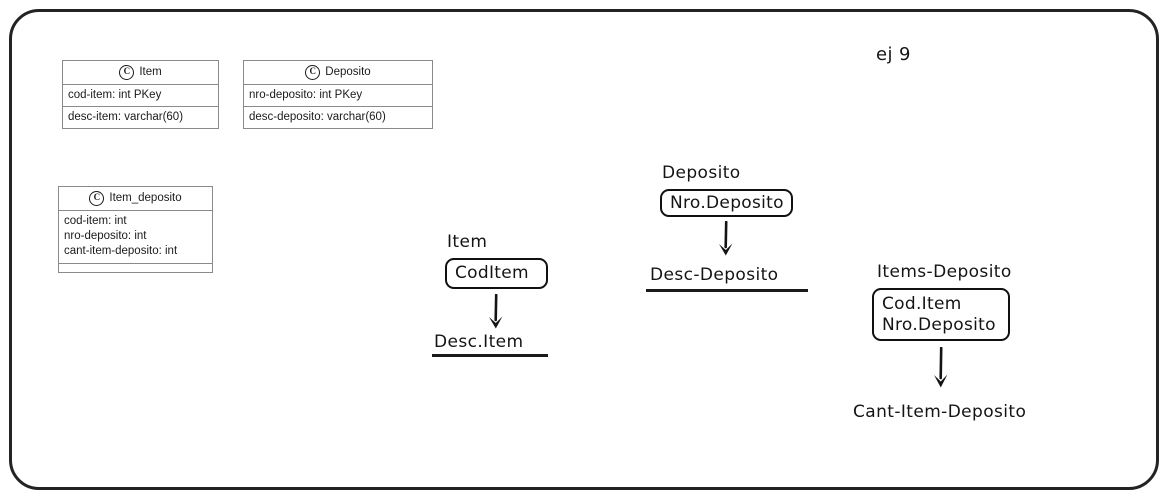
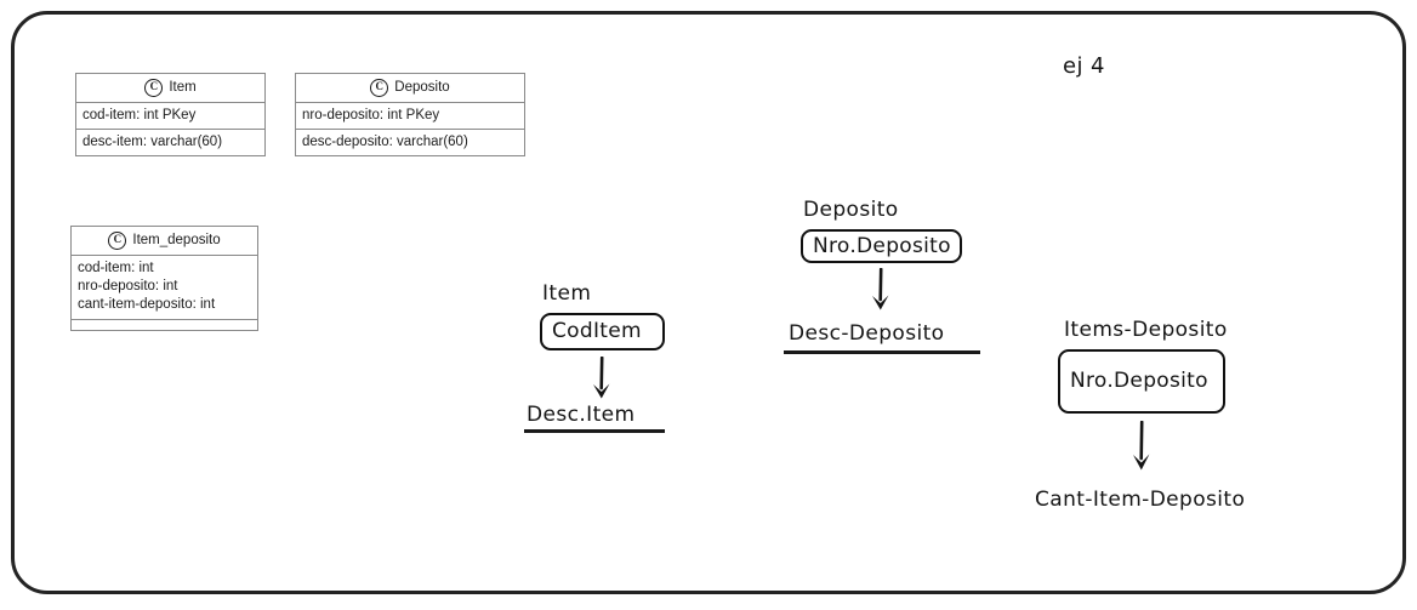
  C
  Item
  cod-item: int PKey
  desc-item: varchar(60)
  C
  Deposito
  nro-deposito: int PKey
  desc-deposito: varchar(60)
  C
  Item_deposito
  cod-item: int
  nro-deposito: int
  cant-item-deposito: int
- ej 9
+ ej 4
  Item
  CodItem
  Desc.Item
  Deposito
  Nro.Deposito
  Desc-Deposito
  Items-Deposito
- Cod.Item
  Nro.Deposito
  Cant-Item-Deposito
